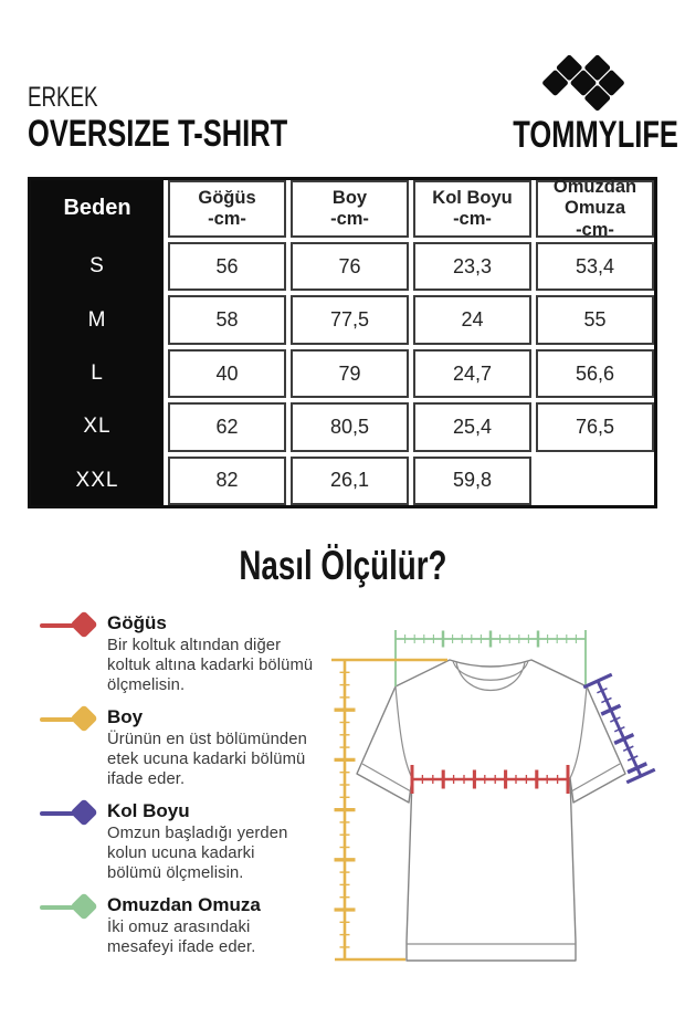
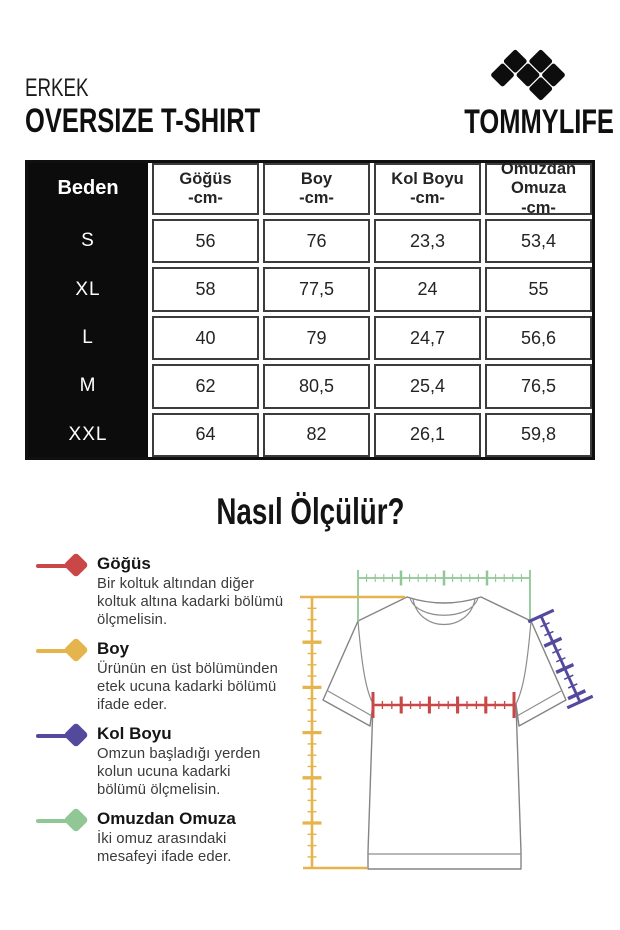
  ERKEK
  OVERSIZE T-SHIRT
  TOMMYLIFE
  Beden
  Göğüs
  -cm-
  Boy
  -cm-
  Kol Boyu
  -cm-
  Omuzdan
  Omuza
  -cm-
  S
  56
  76
  23,3
  53,4
- M
+ XL
  58
  77,5
  24
  55
  L
  40
  79
  24,7
  56,6
- XL
+ M
  62
  80,5
  25,4
  76,5
  XXL
+ 64
  82
  26,1
  59,8
  Nasıl Ölçülür?
  Göğüs
  Bir koltuk altından diğer
  koltuk altına kadarki bölümü
  ölçmelisin.
  Boy
  Ürünün en üst bölümünden
  etek ucuna kadarki bölümü
  ifade eder.
  Kol Boyu
  Omzun başladığı yerden
  kolun ucuna kadarki
  bölümü ölçmelisin.
  Omuzdan Omuza
  İki omuz arasındaki
  mesafeyi ifade eder.
